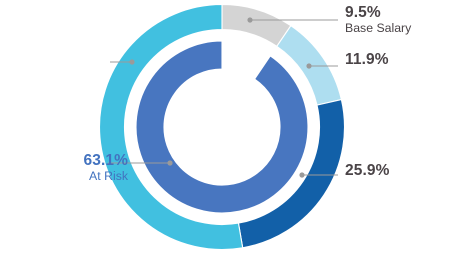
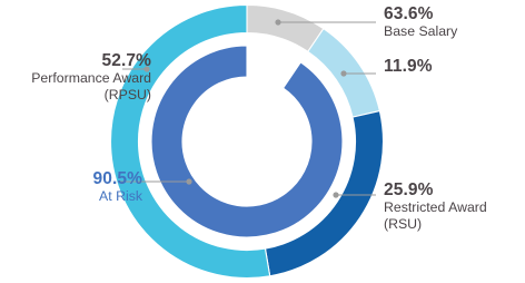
- 9.5%
+ 63.6%
  Base Salary
  11.9%
  25.9%
+ Restricted Award (RSU)
+ 52.7%
+ Performance Award (RPSU)
- 63.1%
+ 90.5%
  At Risk
